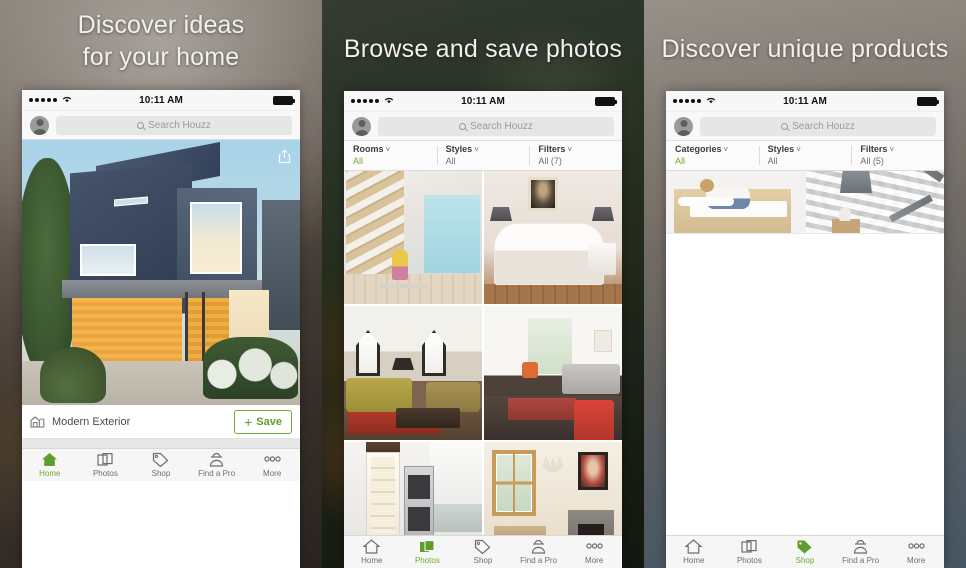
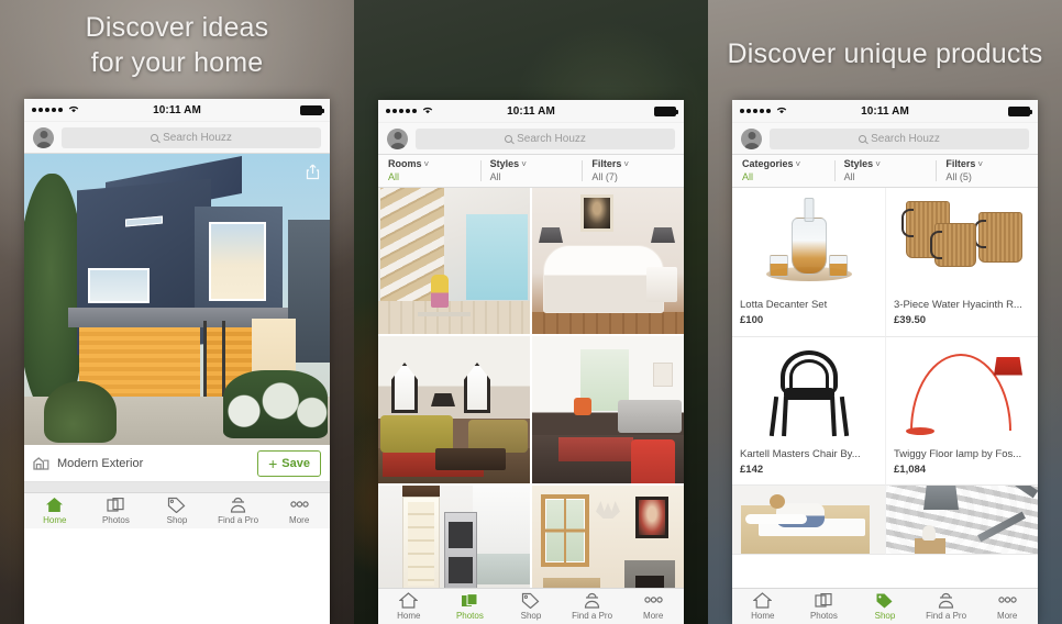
  Discover ideas
  for your home
  10:11 AM
  Search Houzz
  Modern Exterior
  +
  Save
  Home
  Photos
  Shop
  Find a Pro
  More
- Browse and save photos
  10:11 AM
  Search Houzz
  Rooms ˅
  All
  Styles ˅
  All
  Filters ˅
  All (7)
  Home
  Photos
  Shop
  Find a Pro
  More
  Discover unique products
  10:11 AM
  Search Houzz
  Categories ˅
  All
  Styles ˅
  All
  Filters ˅
  All (5)
+ Lotta Decanter Set
+ £100
+ 3-Piece Water Hyacinth R...
+ £39.50
+ Kartell Masters Chair By...
+ £142
+ Twiggy Floor lamp by Fos...
+ £1,084
  Home
  Photos
  Shop
  Find a Pro
  More
